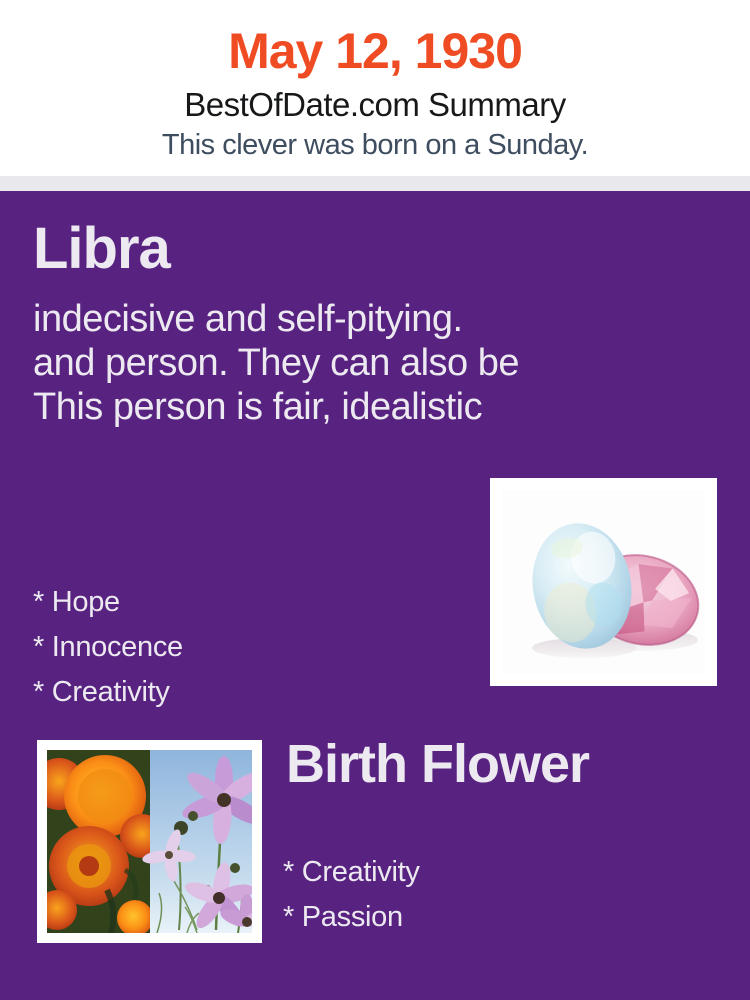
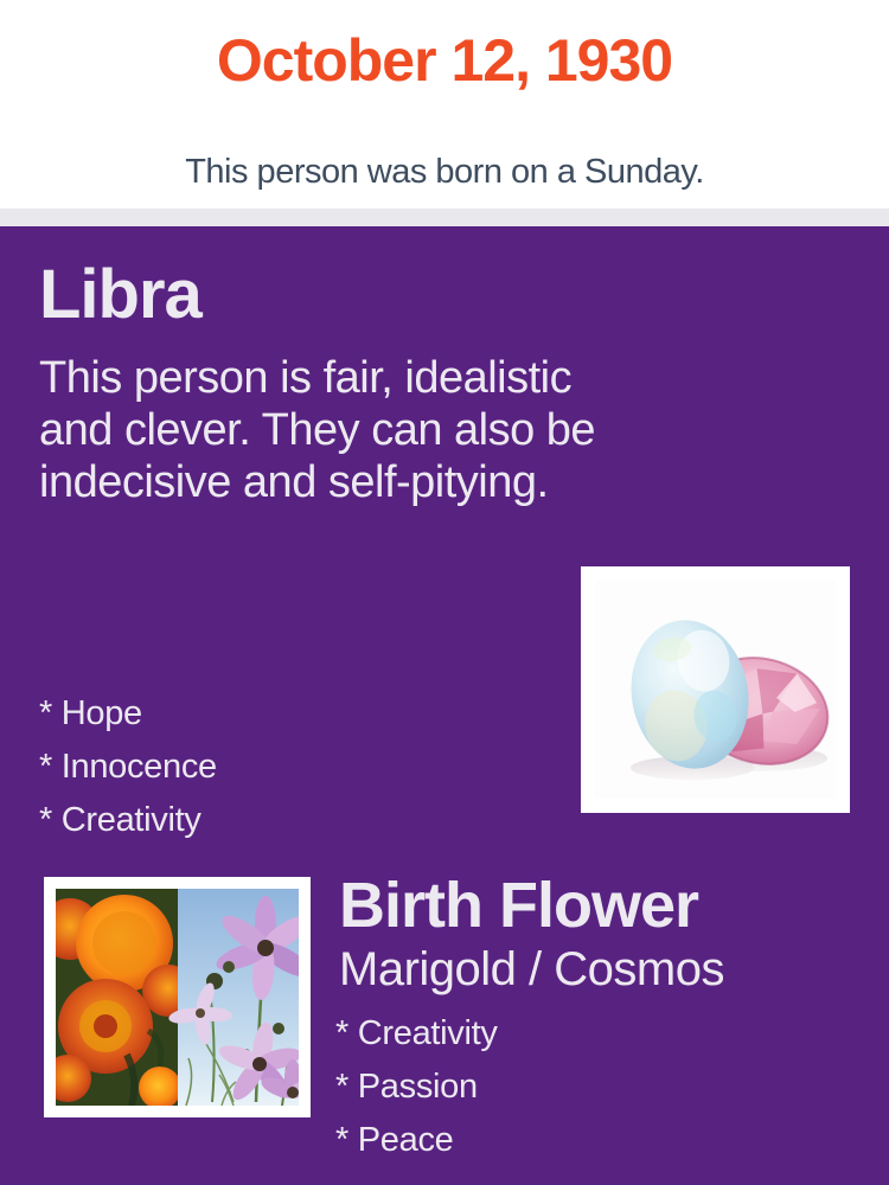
- May 12, 1930
+ October 12, 1930
- BestOfDate.com Summary
- This clever was born on a Sunday.
+ This person was born on a Sunday.
  Libra
- indecisive and self-pitying.
+ This person is fair, idealistic
- and person. They can also be
+ and clever. They can also be
- This person is fair, idealistic
+ indecisive and self-pitying.
  * Hope
  * Innocence
  * Creativity
  Birth Flower
+ Marigold / Cosmos
  * Creativity
  * Passion
+ * Peace
